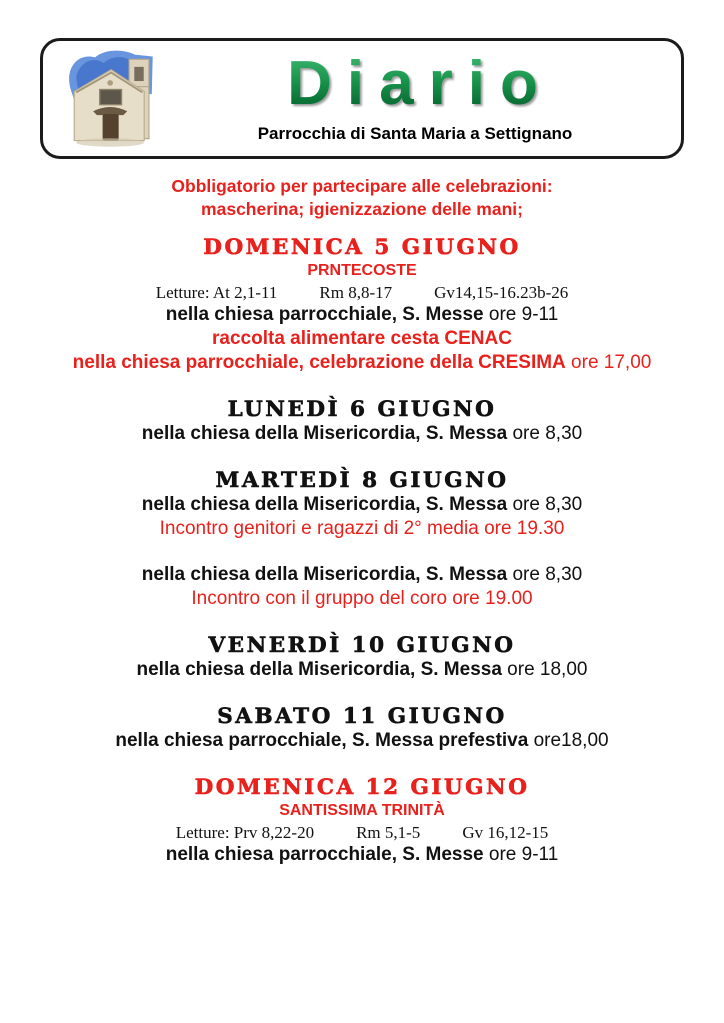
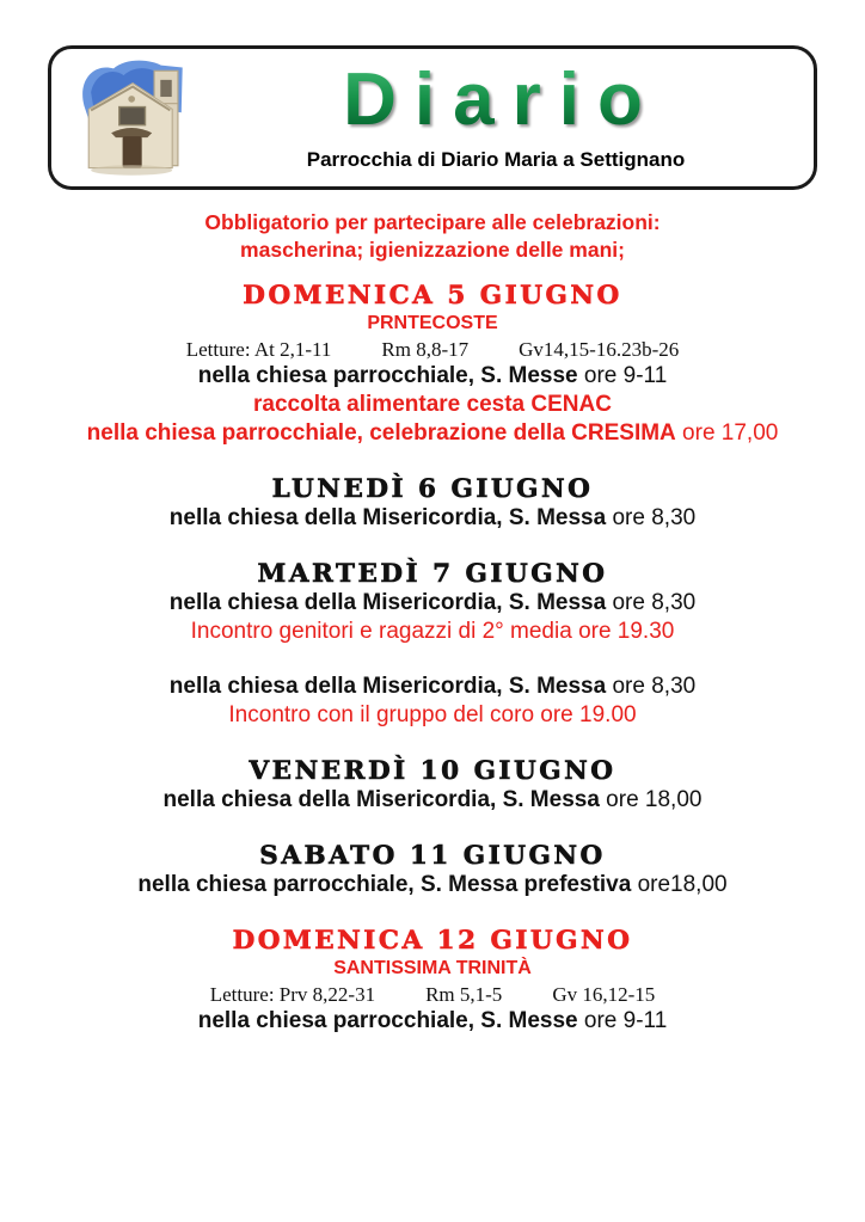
  Diario
- Parrocchia di Santa Maria a Settignano
+ Parrocchia di Diario Maria a Settignano
  Obbligatorio per partecipare alle celebrazioni:
  mascherina; igienizzazione delle mani;
  DOMENICA 5 GIUGNO
  PRNTECOSTE
  Letture: At 2,1-11
  Rm 8,8-17
  Gv14,15-16.23b-26
  nella chiesa parrocchiale, S. Messe ore 9-11
  raccolta alimentare cesta CENAC
  nella chiesa parrocchiale, celebrazione della CRESIMA ore 17,00
  LUNEDÌ 6 GIUGNO
  nella chiesa della Misericordia, S. Messa ore 8,30
- MARTEDÌ 8 GIUGNO
+ MARTEDÌ 7 GIUGNO
  nella chiesa della Misericordia, S. Messa ore 8,30
  Incontro genitori e ragazzi di 2° media ore 19.30
  nella chiesa della Misericordia, S. Messa ore 8,30
  Incontro con il gruppo del coro ore 19.00
  VENERDÌ 10 GIUGNO
  nella chiesa della Misericordia, S. Messa ore 18,00
  SABATO 11 GIUGNO
  nella chiesa parrocchiale, S. Messa prefestiva ore18,00
  DOMENICA 12 GIUGNO
  SANTISSIMA TRINITÀ
- Letture: Prv 8,22-20
+ Letture: Prv 8,22-31
  Rm 5,1-5
  Gv 16,12-15
  nella chiesa parrocchiale, S. Messe ore 9-11
